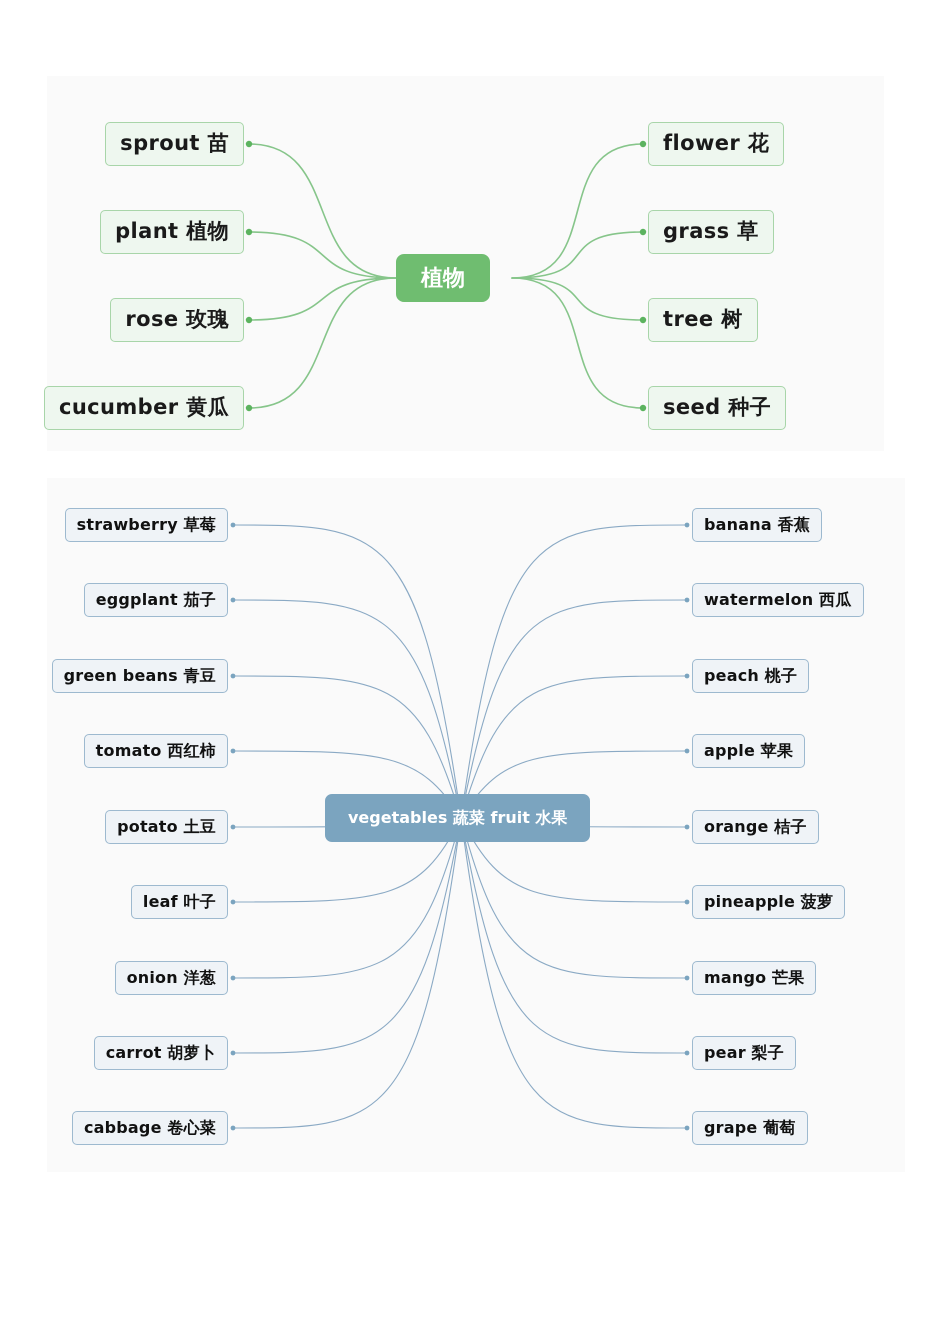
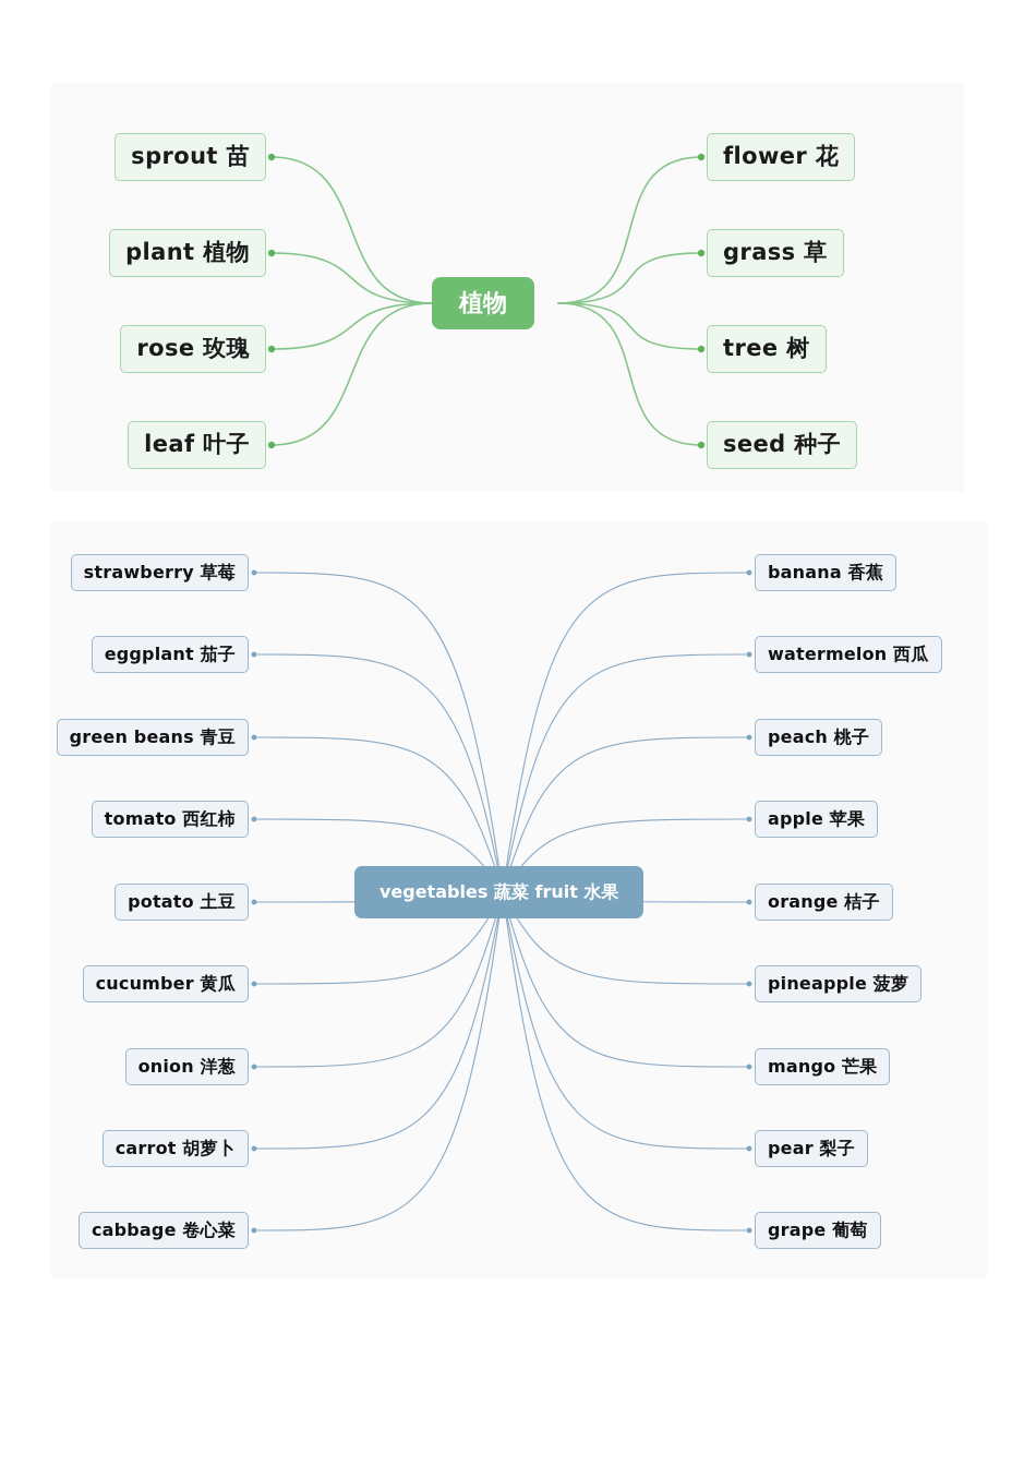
  sprout 苗
  plant 植物
  rose 玫瑰
- cucumber 黄瓜
+ leaf 叶子
  植物
  flower 花
  grass 草
  tree 树
  seed 种子
  strawberry 草莓
  eggplant 茄子
  green beans 青豆
  tomato 西红柿
  potato 土豆
- leaf 叶子
+ cucumber 黄瓜
  onion 洋葱
  carrot 胡萝卜
  cabbage 卷心菜
  vegetables 蔬菜 fruit 水果
  banana 香蕉
  watermelon 西瓜
  peach 桃子
  apple 苹果
  orange 桔子
  pineapple 菠萝
  mango 芒果
  pear 梨子
  grape 葡萄
